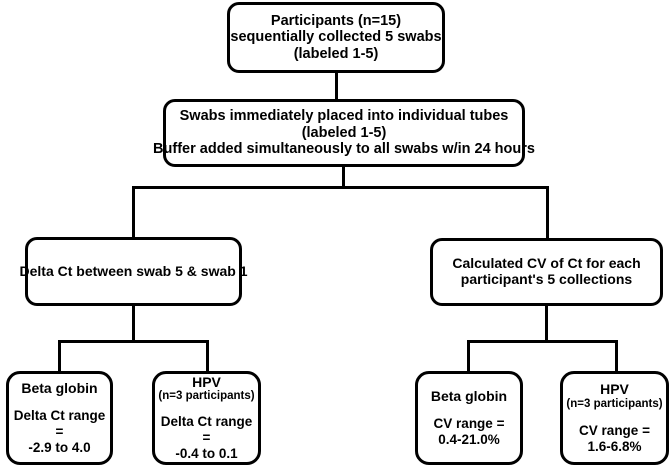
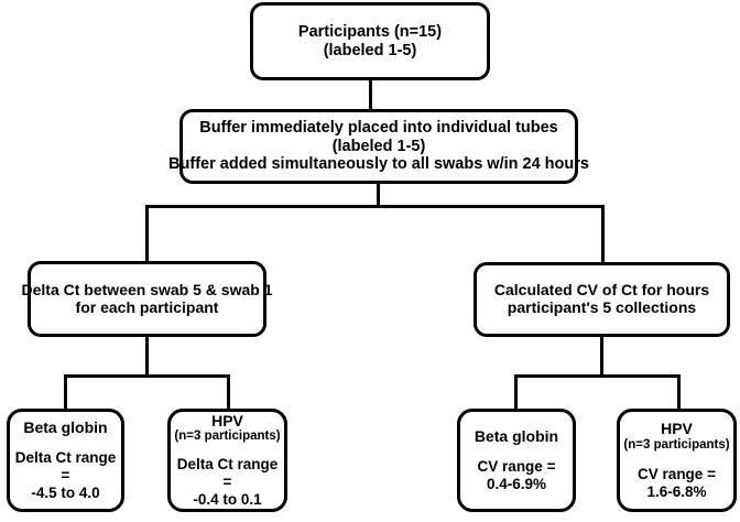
  Participants (n=15)
- sequentially collected 5 swabs
  (labeled 1-5)
- Swabs immediately placed into individual tubes
+ Buffer immediately placed into individual tubes
  (labeled 1-5)
  Buffer added simultaneously to all swabs w/in 24 hours
  Delta Ct between swab 5 & swab 1
+ for each participant
- Calculated CV of Ct for each
+ Calculated CV of Ct for hours
  participant's 5 collections
  Beta globin
  Delta Ct range =
- -2.9 to 4.0
+ -4.5 to 4.0
  HPV
  (n=3 participants)
  Delta Ct range =
  -0.4 to 0.1
  Beta globin
  CV range =
- 0.4-21.0%
+ 0.4-6.9%
  HPV
  (n=3 participants)
  CV range =
  1.6-6.8%
